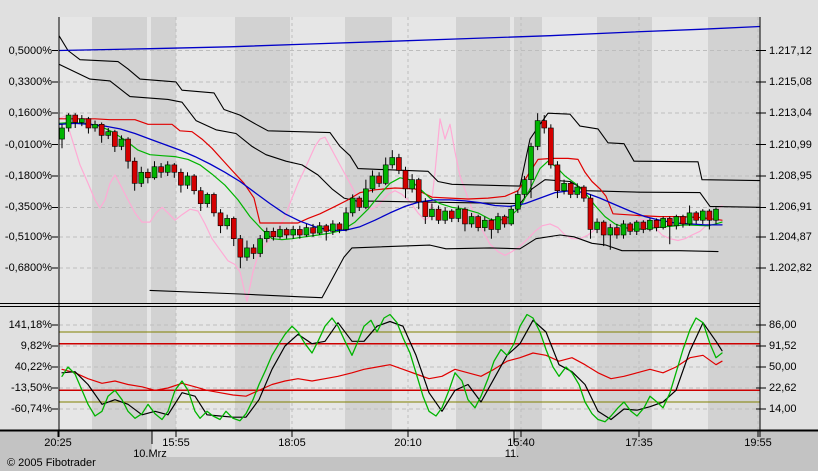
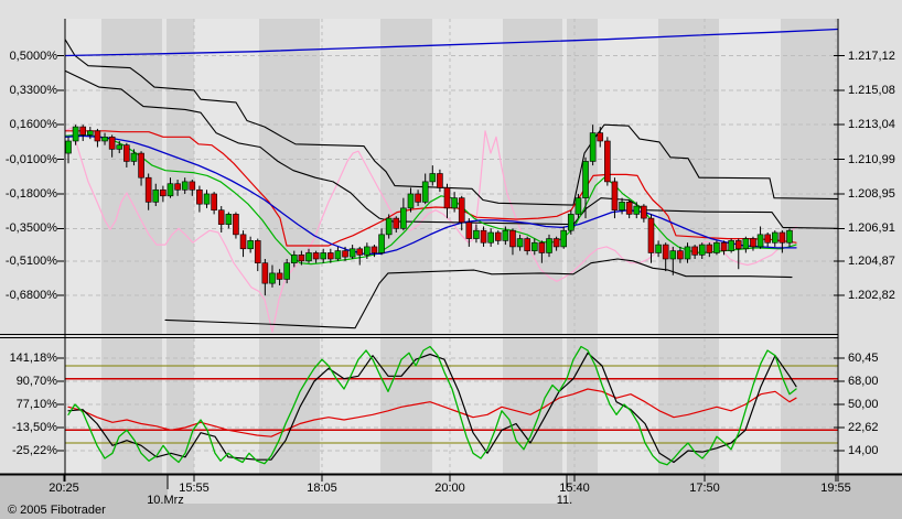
  0,5000%
  0,3300%
  0,1600%
  -0,0100%
  -0,1800%
  -0,3500%
  -0,5100%
  -0,6800%
  1.217,12
  1.215,08
  1.213,04
  1.210,99
  1.208,95
  1.206,91
  1.204,87
  1.202,82
  141,18%
- 9,82%
+ 90,70%
- 40,22%
+ 77,10%
  -13,50%
- -60,74%
+ -25,22%
- 86,00
+ 60,45
- 91,52
+ 68,00
  50,00
  22,62
  14,00
  20:25
  15:55
  18:05
- 20:10
+ 20:00
  15:40
- 17:35
+ 17:50
  19:55
  10.Mrz
  11.
  © 2005 Fibotrader
